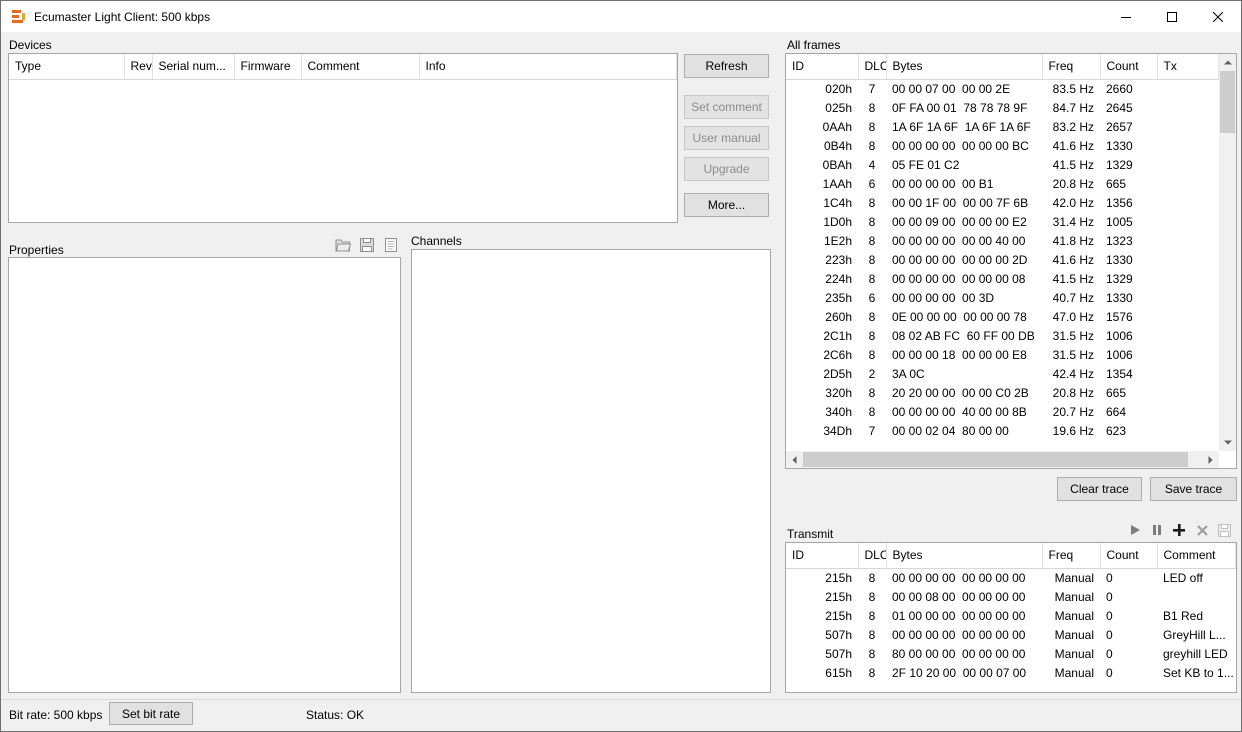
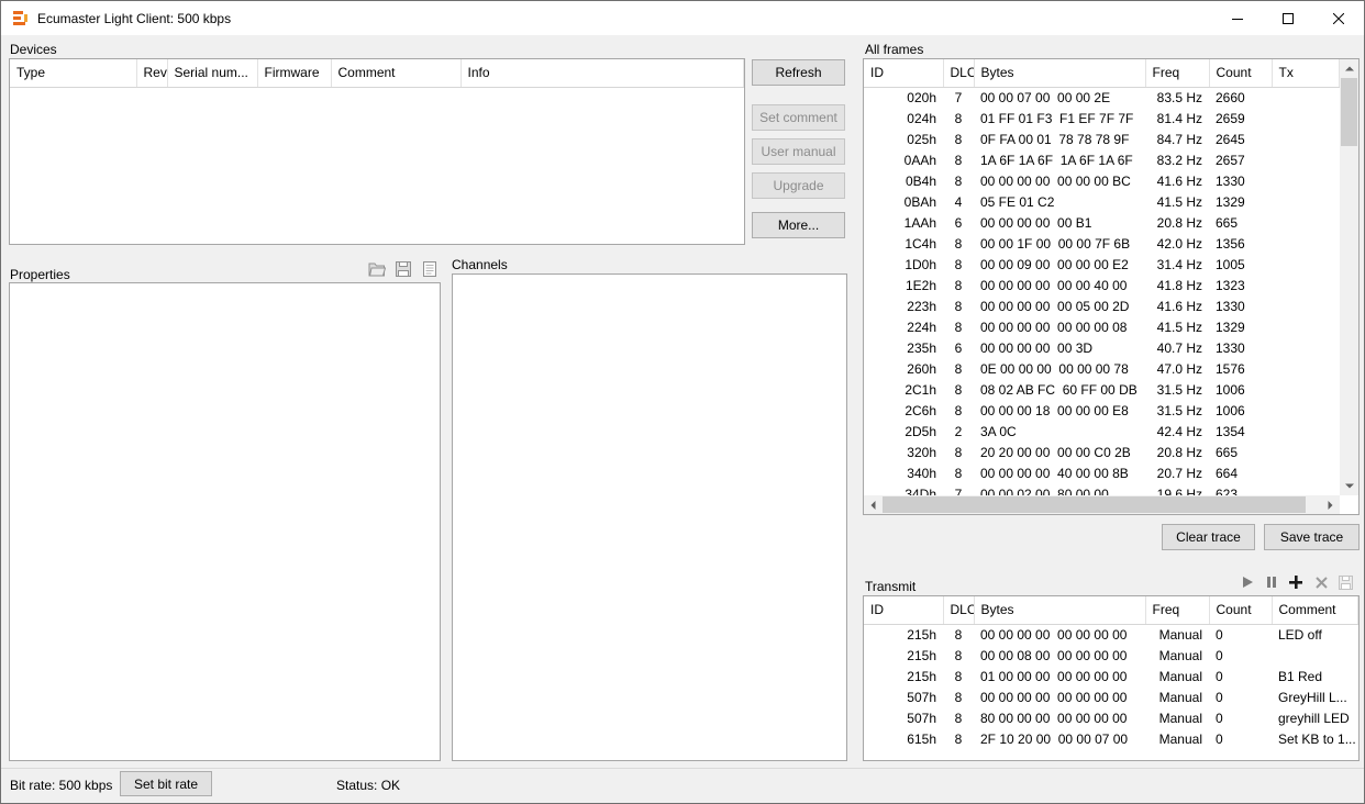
  Ecumaster Light Client: 500 kbps
  Devices
  Type	Rev	Serial num...	Firmware	Comment	Info
  Refresh
  Set comment
  User manual
  Upgrade
  More...
  Properties
  Channels
  All frames
  ID	DLC	Bytes	Freq	Count	Tx
  020h	7	00 00 07 00 00 00 2E	83.5 Hz	2660
+ 024h	8	01 FF 01 F3 F1 EF 7F 7F	81.4 Hz	2659
  025h	8	0F FA 00 01 78 78 78 9F	84.7 Hz	2645
  0AAh	8	1A 6F 1A 6F 1A 6F 1A 6F	83.2 Hz	2657
  0B4h	8	00 00 00 00 00 00 00 BC	41.6 Hz	1330
  0BAh	4	05 FE 01 C2	41.5 Hz	1329
  1AAh	6	00 00 00 00 00 B1	20.8 Hz	665
  1C4h	8	00 00 1F 00 00 00 7F 6B	42.0 Hz	1356
  1D0h	8	00 00 09 00 00 00 00 E2	31.4 Hz	1005
  1E2h	8	00 00 00 00 00 00 40 00	41.8 Hz	1323
- 223h	8	00 00 00 00 00 00 00 2D	41.6 Hz	1330
+ 223h	8	00 00 00 00 00 05 00 2D	41.6 Hz	1330
  224h	8	00 00 00 00 00 00 00 08	41.5 Hz	1329
  235h	6	00 00 00 00 00 3D	40.7 Hz	1330
  260h	8	0E 00 00 00 00 00 00 78	47.0 Hz	1576
  2C1h	8	08 02 AB FC 60 FF 00 DB	31.5 Hz	1006
  2C6h	8	00 00 00 18 00 00 00 E8	31.5 Hz	1006
  2D5h	2	3A 0C	42.4 Hz	1354
  320h	8	20 20 00 00 00 00 C0 2B	20.8 Hz	665
  340h	8	00 00 00 00 40 00 00 8B	20.7 Hz	664
- 34Dh	7	00 00 02 04 80 00 00	19.6 Hz	623
+ 34Dh	7	00 00 02 00 80 00 00	19.6 Hz	623
  Clear trace
  Save trace
  Transmit
  ID	DLC	Bytes	Freq	Count	Comment
  215h	8	00 00 00 00 00 00 00 00	Manual	0	LED off
  215h	8	00 00 08 00 00 00 00 00	Manual	0
  215h	8	01 00 00 00 00 00 00 00	Manual	0	B1 Red
  507h	8	00 00 00 00 00 00 00 00	Manual	0	GreyHill L...
  507h	8	80 00 00 00 00 00 00 00	Manual	0	greyhill LED
  615h	8	2F 10 20 00 00 00 07 00	Manual	0	Set KB to 1...
  Bit rate: 500 kbps
  Set bit rate
  Status: OK
